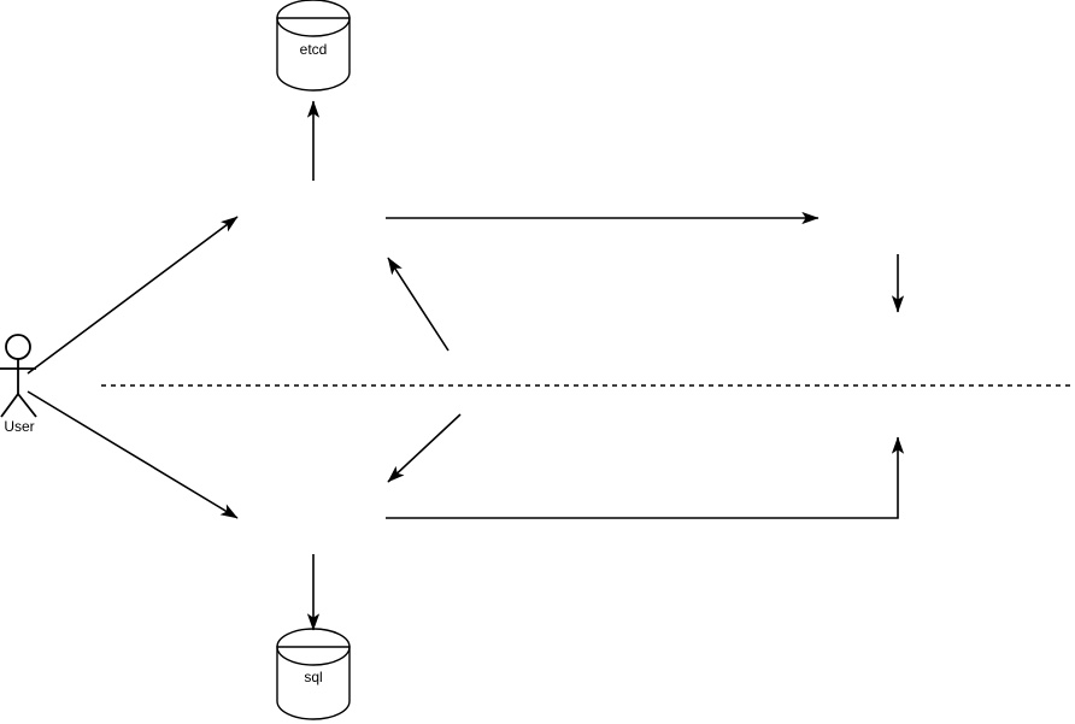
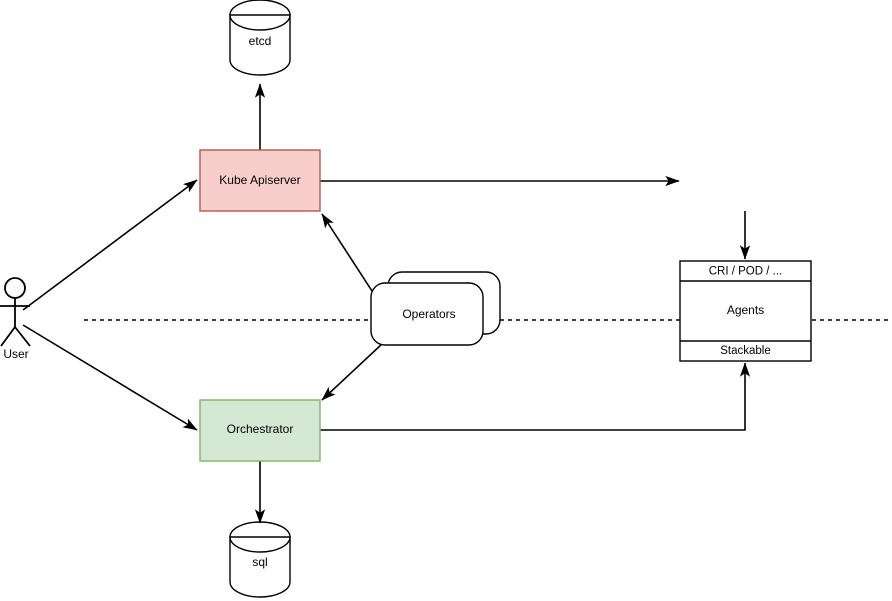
  etcd
+ Kube Apiserver
+ CRI / POD / ...
+ Agents
+ Stackable
+ Operators
+ Orchestrator
  sql
  User
